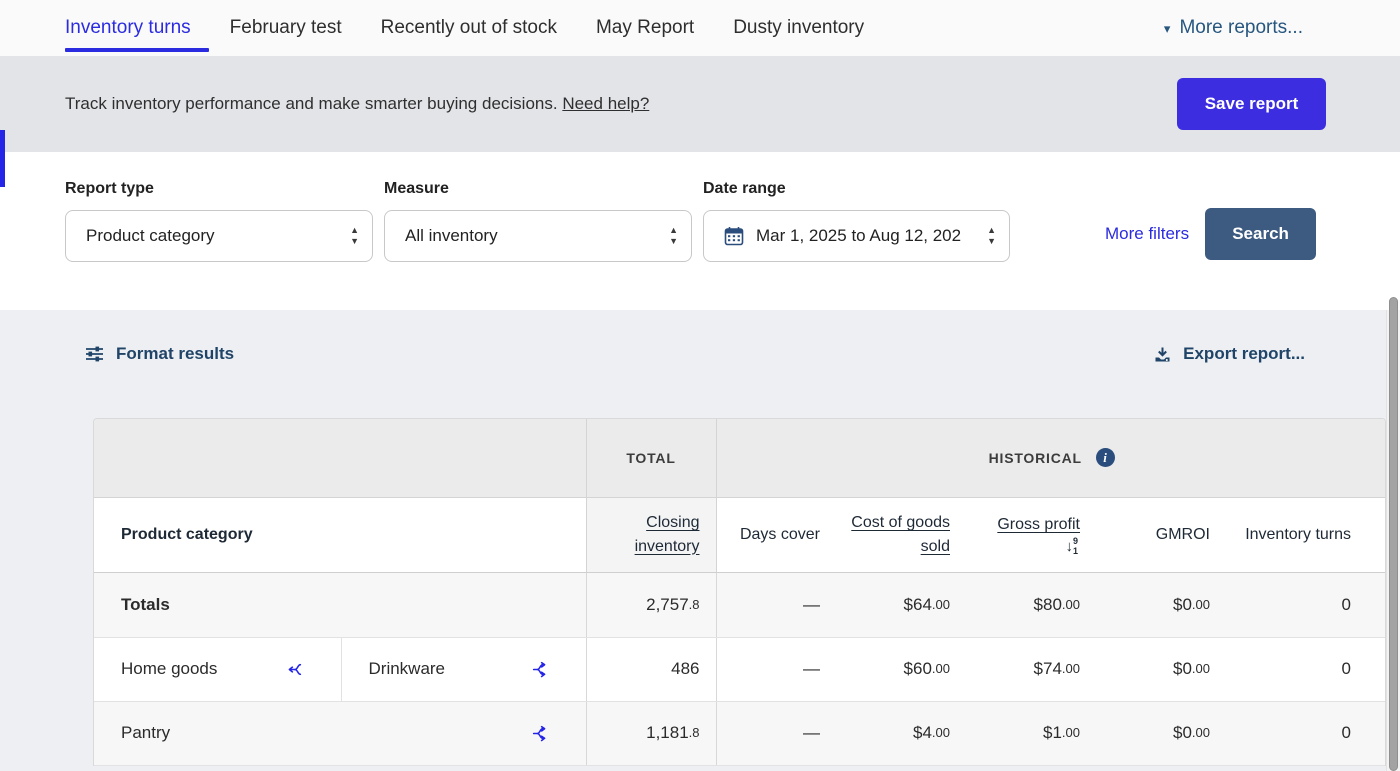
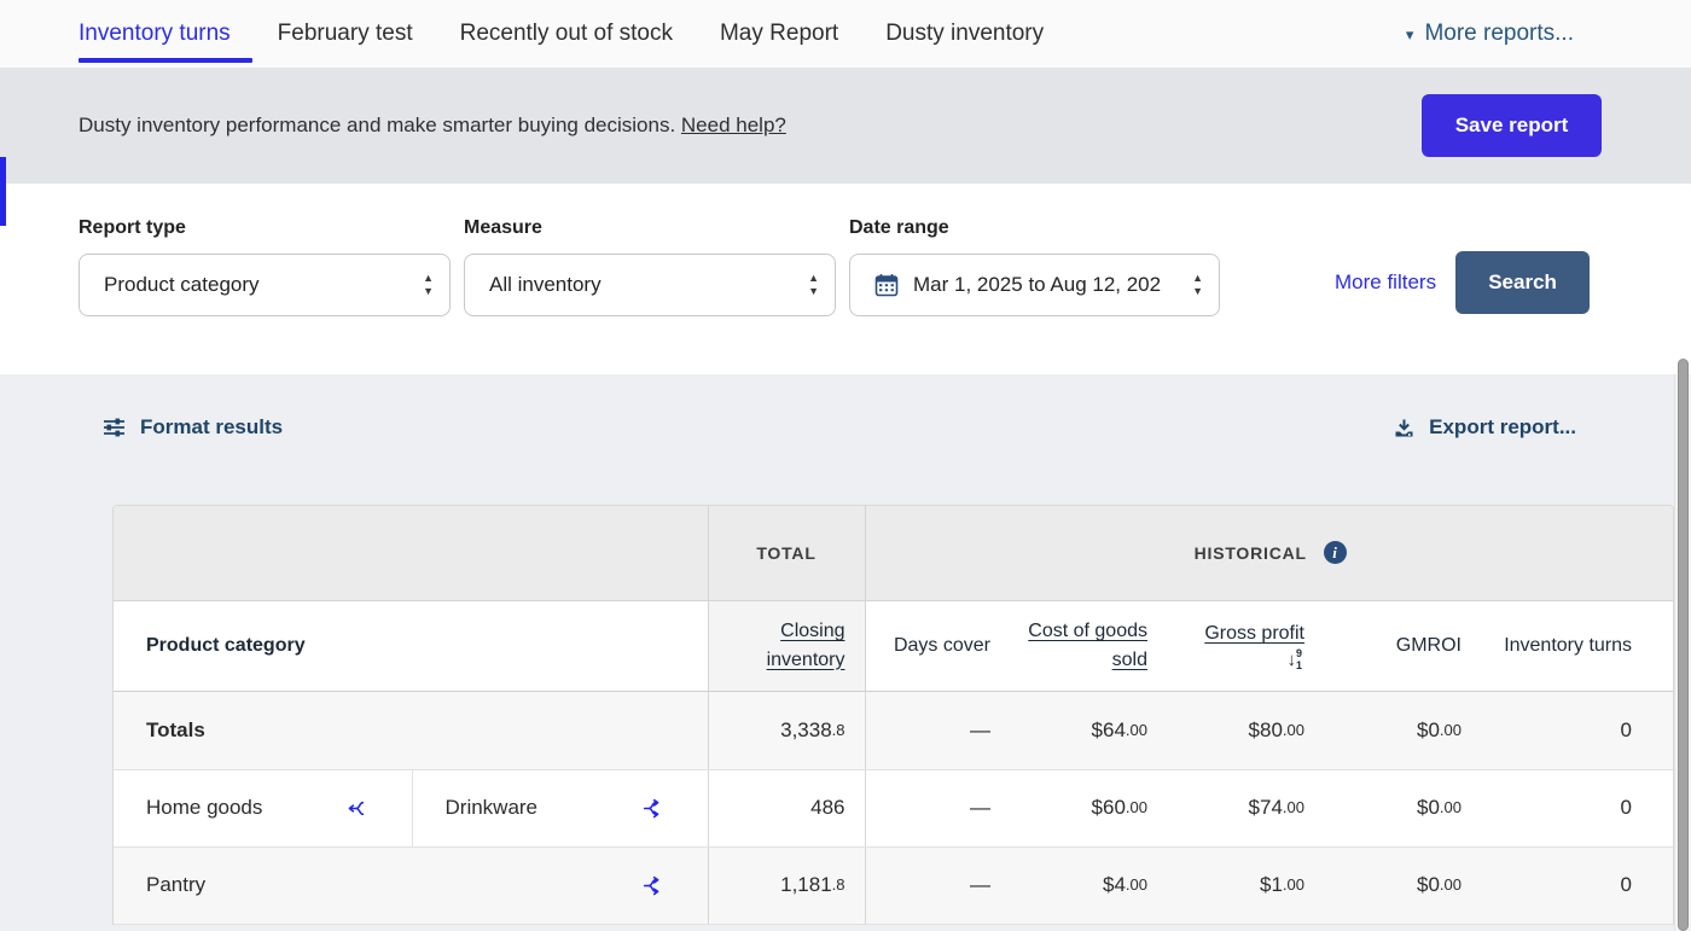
  Inventory turns
  February test
  Recently out of stock
  May Report
  Dusty inventory
  ▾
  More reports...
- Track inventory performance and make smarter buying decisions. Need help?
+ Dusty inventory performance and make smarter buying decisions. Need help?
  Save report
  Report type
  Product category
  ▲
  ▼
  Measure
  All inventory
  ▲
  ▼
  Date range
  Mar 1, 2025 to Aug 12, 202
  ▲
  ▼
  More filters
  Search
  Format results
  Export report...
  	TOTAL	HISTORICAL i
  Product category	Closing inventory	Days cover	Cost of goods sold	Gross profit ↓ 9 1	GMROI	Inventory turns
- Totals	2,757.8	—	$64.00	$80.00	$0.00	0
+ Totals	3,338.8	—	$64.00	$80.00	$0.00	0
  Home goods	Drinkware	486	—	$60.00	$74.00	$0.00	0
  Pantry	1,181.8	—	$4.00	$1.00	$0.00	0
